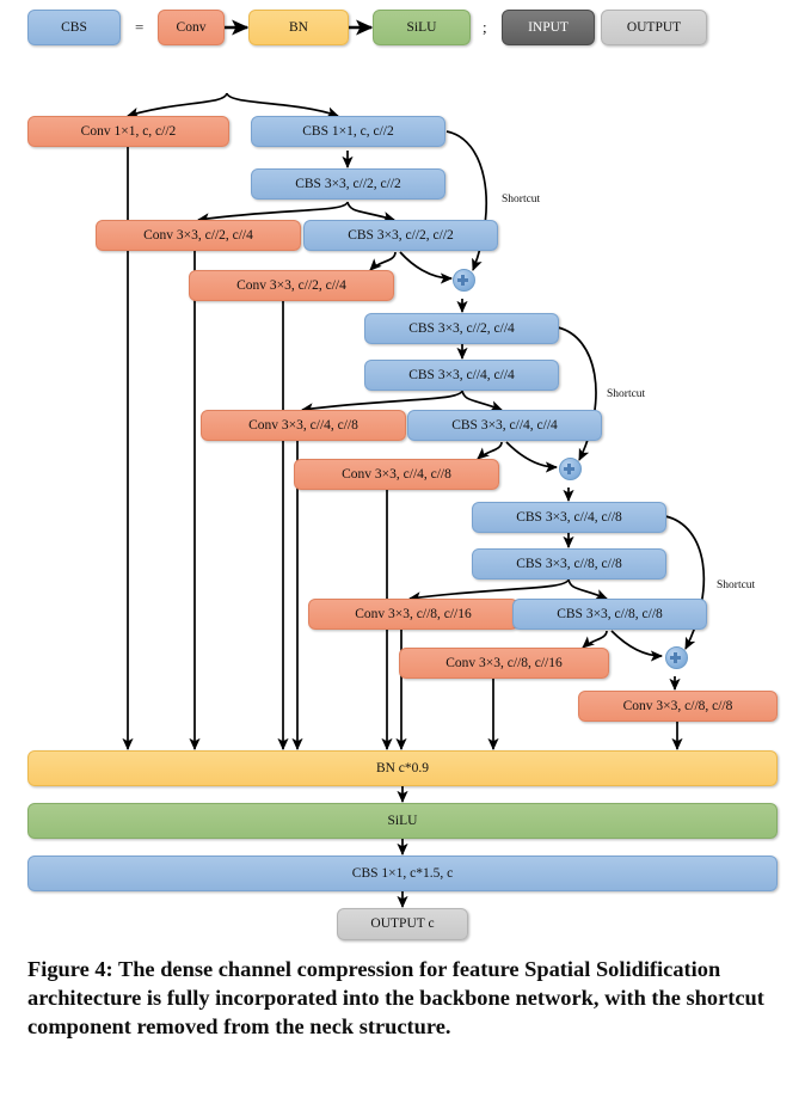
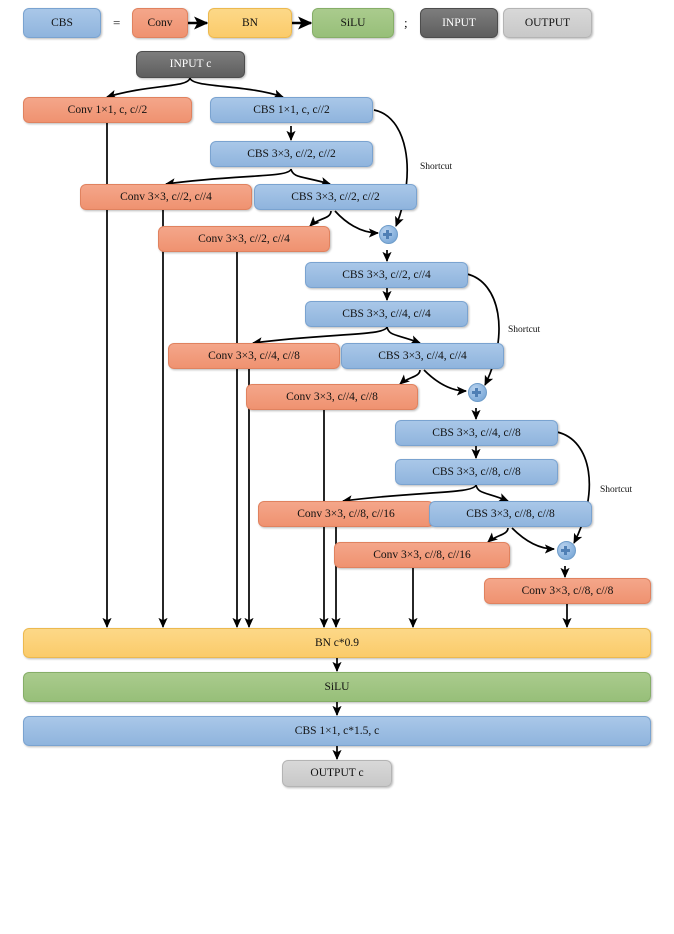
  CBS
  =
  Conv
  BN
  SiLU
  ;
  INPUT
  OUTPUT
+ INPUT c
  Conv 1×1, c, c//2
  CBS 1×1, c, c//2
  CBS 3×3, c//2, c//2
  Conv 3×3, c//2, c//4
  CBS 3×3, c//2, c//2
  Conv 3×3, c//2, c//4
  CBS 3×3, c//2, c//4
  CBS 3×3, c//4, c//4
  Conv 3×3, c//4, c//8
  CBS 3×3, c//4, c//4
  Conv 3×3, c//4, c//8
  CBS 3×3, c//4, c//8
  CBS 3×3, c//8, c//8
  Conv 3×3, c//8, c//16
  CBS 3×3, c//8, c//8
  Conv 3×3, c//8, c//16
  Conv 3×3, c//8, c//8
  BN c*0.9
  SiLU
  CBS 1×1, c*1.5, c
  OUTPUT c
  Shortcut
  Shortcut
  Shortcut
- Figure 4: The dense channel compression for feature Spatial Solidification architecture is fully incorporated into the backbone network, with the shortcut component removed from the neck structure.
